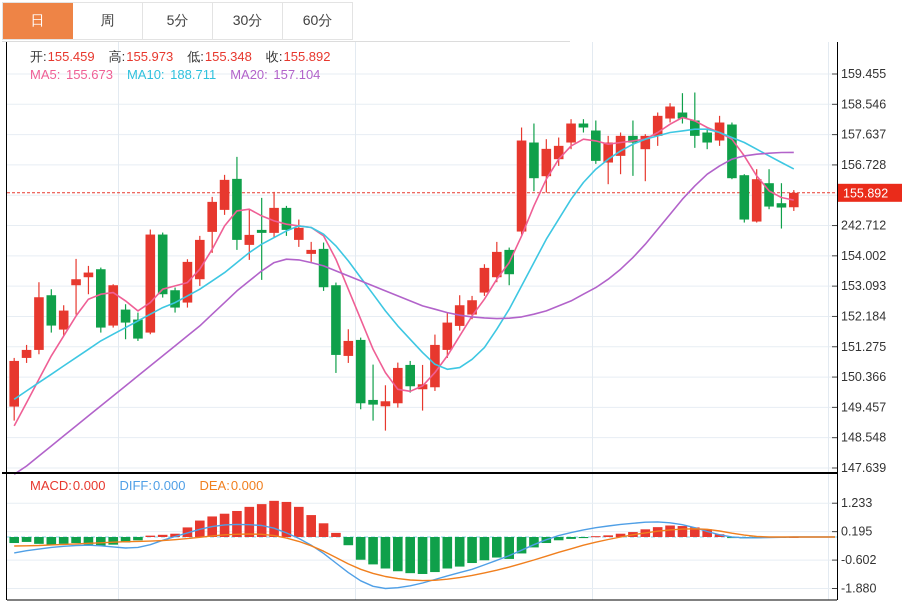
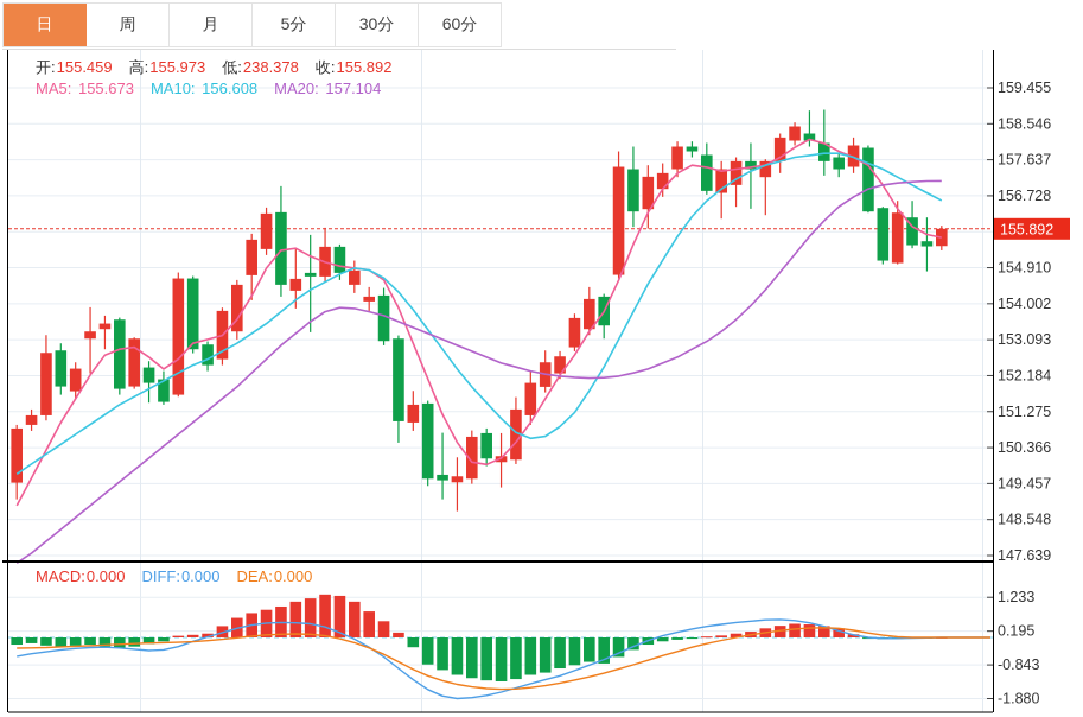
  159.455
  158.546
  157.637
  156.728
- 242.712
+ 154.910
  154.002
  153.093
  152.184
  151.275
  150.366
  149.457
  148.548
  147.639
  1.233
  0.195
- -0.602
+ -0.843
  -1.880
  155.892
  日
  周
+ 月
  5分
  30分
  60分
  开:
  155.459
  高:
  155.973
  低:
- 155.348
+ 238.378
  收:
  155.892
  MA5:
  155.673
  MA10:
- 188.711
+ 156.608
  MA20:
  157.104
  MACD:
  0.000
  DIFF:
  0.000
  DEA:
  0.000
